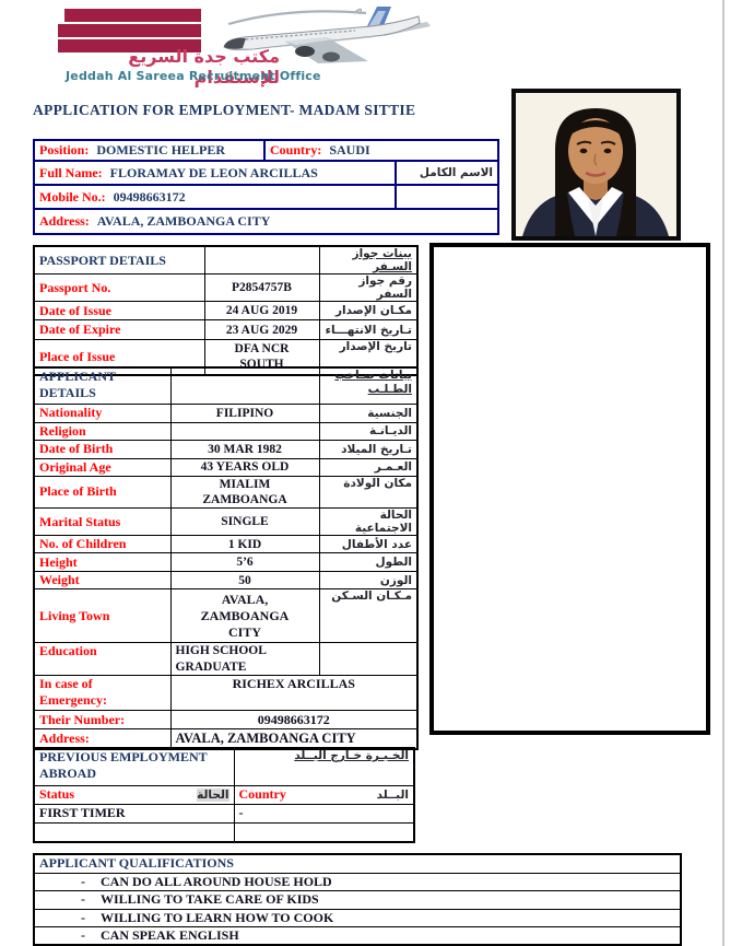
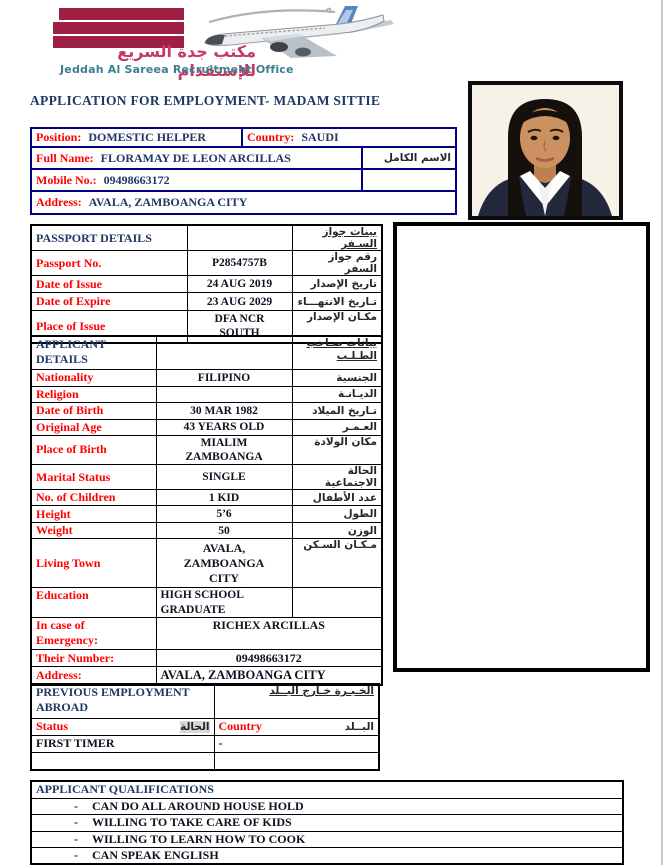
  مكتب جدة السريع للإستقدام
  Jeddah Al Sareea Recruitment Office
  APPLICATION FOR EMPLOYMENT- MADAM SITTIE
  Position: DOMESTIC HELPER	Country: SAUDI
  Full Name: FLORAMAY DE LEON ARCILLAS	الاسم الكامل
  Mobile No.: 09498663172
  Address: AVALA, ZAMBOANGA CITY
  PASSPORT DETAILS		بينات جواز السـفر
  Passport No.	P2854757B	رقم جواز السفر
- Date of Issue	24 AUG 2019	مكـان الإصدار
+ Date of Issue	24 AUG 2019	تاريخ الإصدار
  Date of Expire	23 AUG 2029	تـاريخ الانتهـــاء
- Place of Issue	DFA NCR SOUTH	تاريخ الإصدار
+ Place of Issue	DFA NCR SOUTH	مكـان الإصدار
  APPLICANT DETAILS		بيانات صـاحب الطـلـب
  Nationality	FILIPINO	الجنسية
  Religion		الديـانـة
  Date of Birth	30 MAR 1982	تـاريخ الميلاد
  Original Age	43 YEARS OLD	العـمـر
  Place of Birth	MIALIM ZAMBOANGA	مكان الولادة
  Marital Status	SINGLE	الحالة الاجتماعية
  No. of Children	1 KID	عدد الأطفال
  Height	5’6	الطول
  Weight	50	الوزن
  Living Town	AVALA, ZAMBOANGA CITY	مـكـان السـكن
  Education	HIGH SCHOOL GRADUATE
  In case of Emergency:	RICHEX ARCILLAS
  Their Number:	09498663172
  Address:	AVALA, ZAMBOANGA CITY
  PREVIOUS EMPLOYMENT ABROAD	الخـبـرة خـارج البــلد
  Status الحالة	Country البــلد
  FIRST TIMER	-
  APPLICANT QUALIFICATIONS
  - CAN DO ALL AROUND HOUSE HOLD
  - WILLING TO TAKE CARE OF KIDS
  - WILLING TO LEARN HOW TO COOK
  - CAN SPEAK ENGLISH
